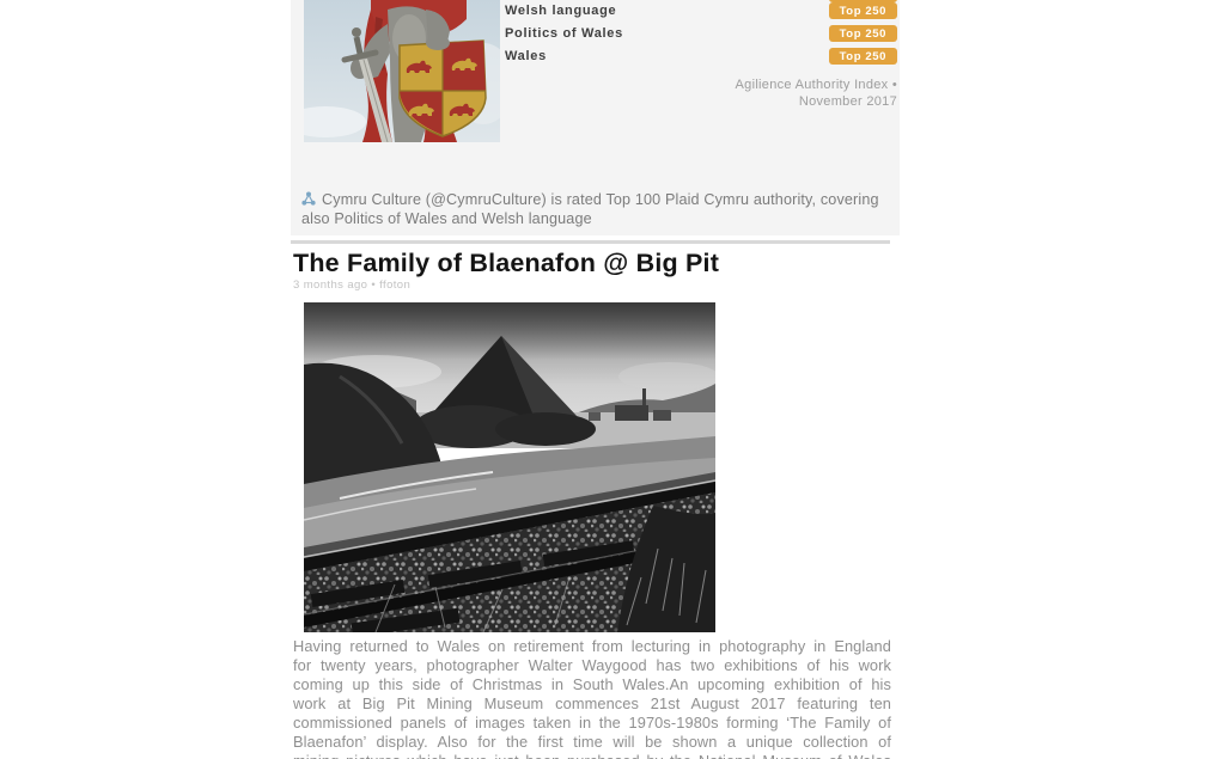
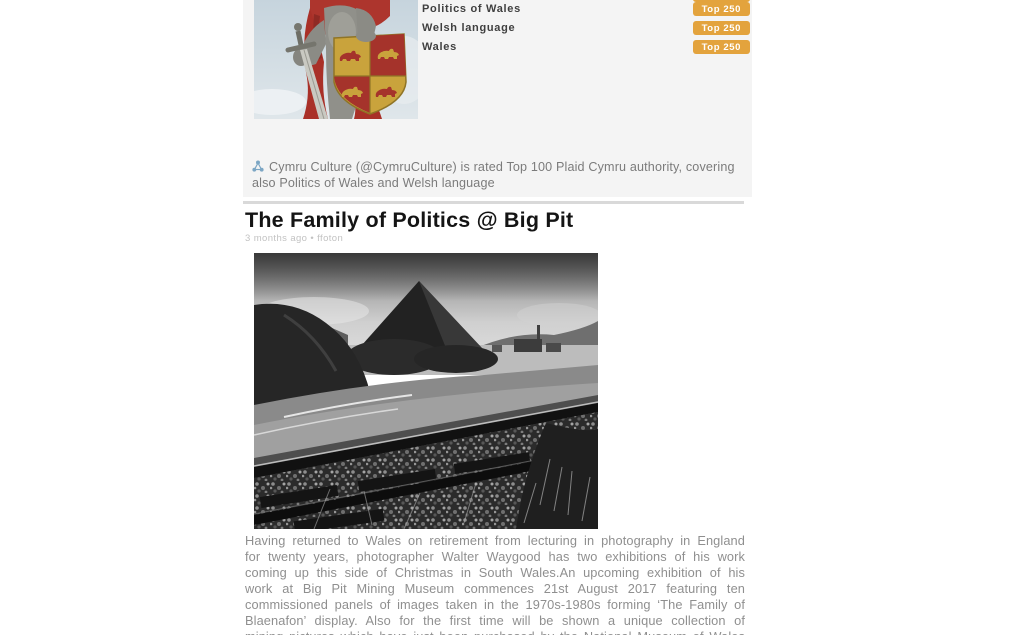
- Welsh language
+ Politics of Wales
  Top 250
- Politics of Wales
+ Welsh language
  Top 250
  Wales
  Top 250
- Agilience Authority Index •
- November 2017
  Cymru Culture (@CymruCulture) is rated Top 100 Plaid Cymru authority, covering also Politics of Wales and Welsh language
- The Family of Blaenafon @ Big Pit
+ The Family of Politics @ Big Pit
  3 months ago • ffoton
  Having returned to Wales on retirement from lecturing in photography in England for twenty years, photographer Walter Waygood has two exhibitions of his work coming up this side of Christmas in South Wales.An upcoming exhibition of his work at Big Pit Mining Museum commences 21st August 2017 featuring ten commissioned panels of images taken in the 1970s-1980s forming ‘The Family of Blaenafon’ display. Also for the first time will be shown a unique collection of
